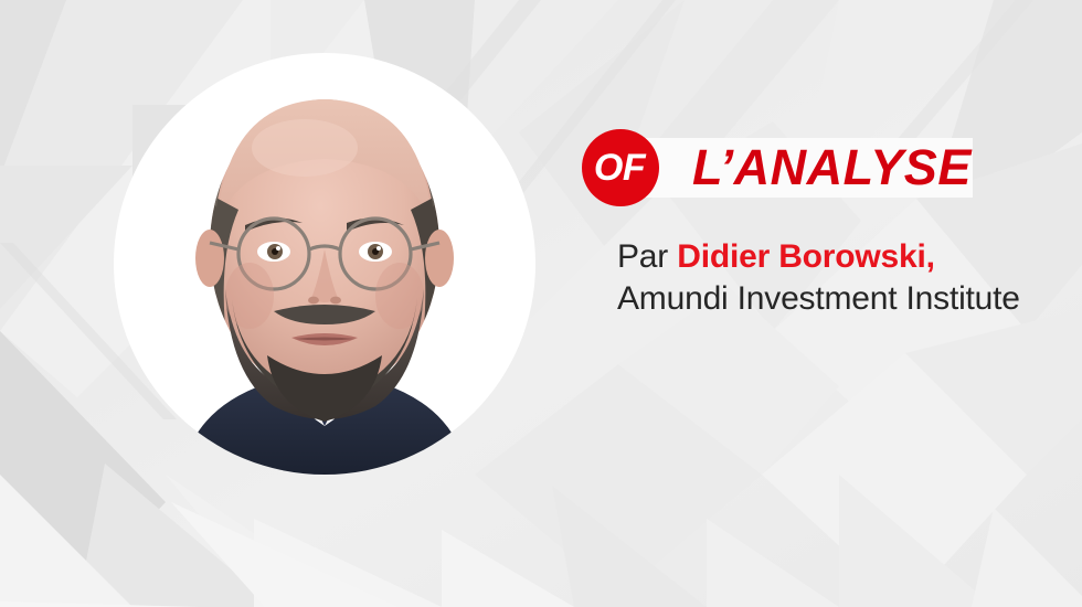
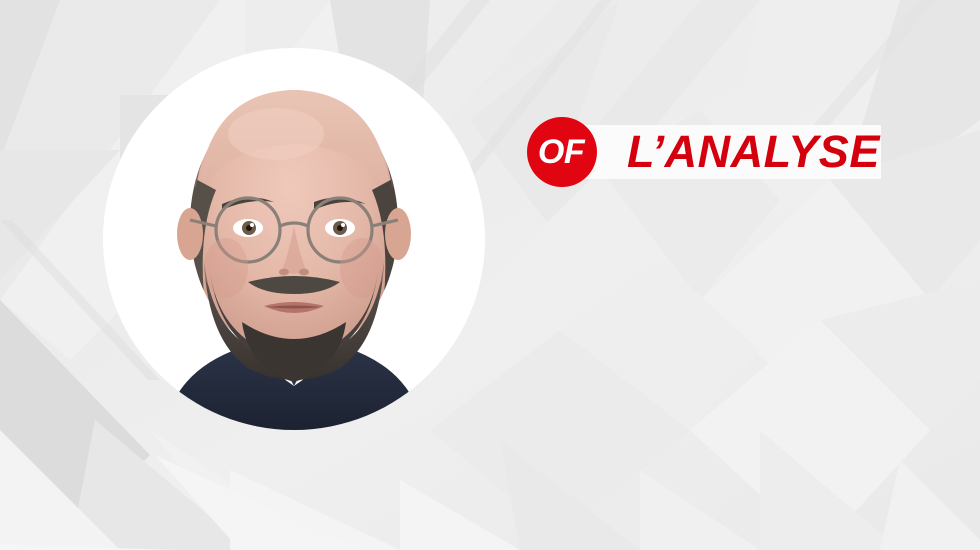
  OF
  L’ANALYSE
- Par Didier Borowski,
- Amundi Investment Institute
